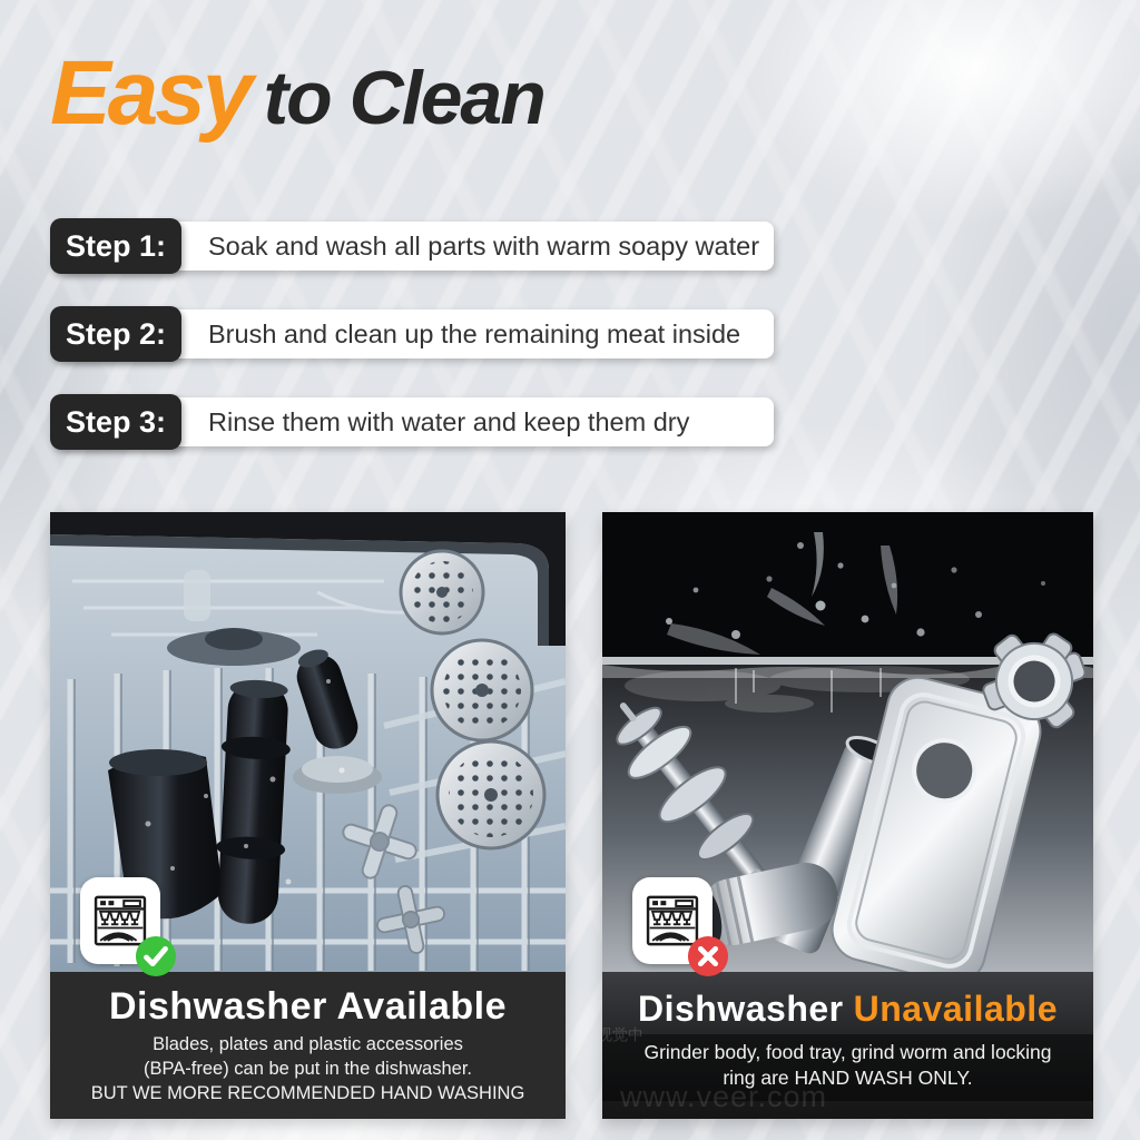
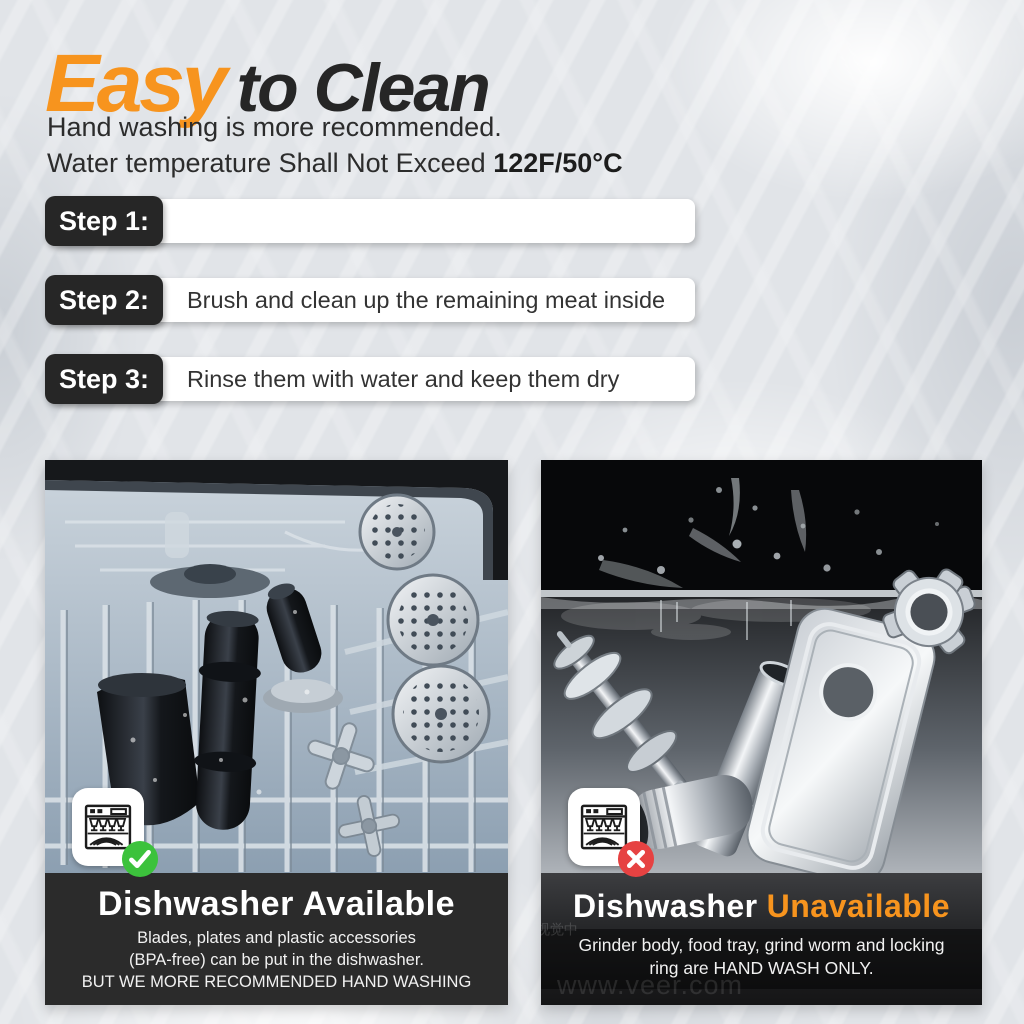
  Easy to Clean
+ Hand washing is more recommended.
+ Water temperature Shall Not Exceed 122F/50°C
  Step 1:
- Soak and wash all parts with warm soapy water
  Step 2:
  Brush and clean up the remaining meat inside
  Step 3:
  Rinse them with water and keep them dry
  Dishwasher Available
  Blades, plates and plastic accessories
  (BPA-free) can be put in the dishwasher.
  BUT WE MORE RECOMMENDED HAND WASHING
  视觉中
  Dishwasher Unavailable
  Grinder body, food tray, grind worm and locking
  ring are HAND WASH ONLY.
  www.veer.com
